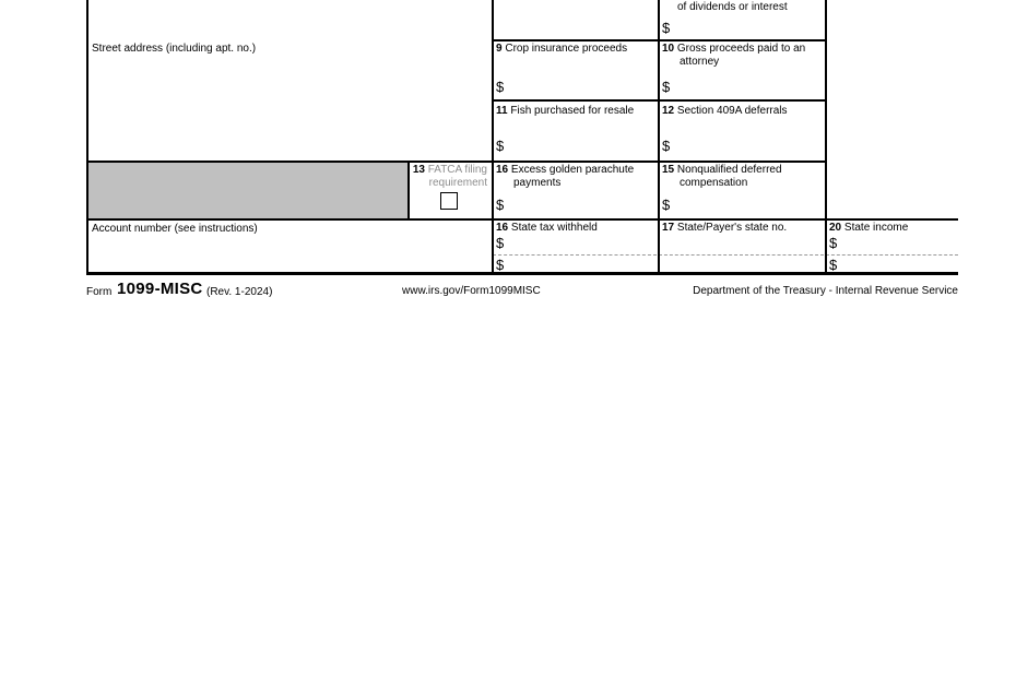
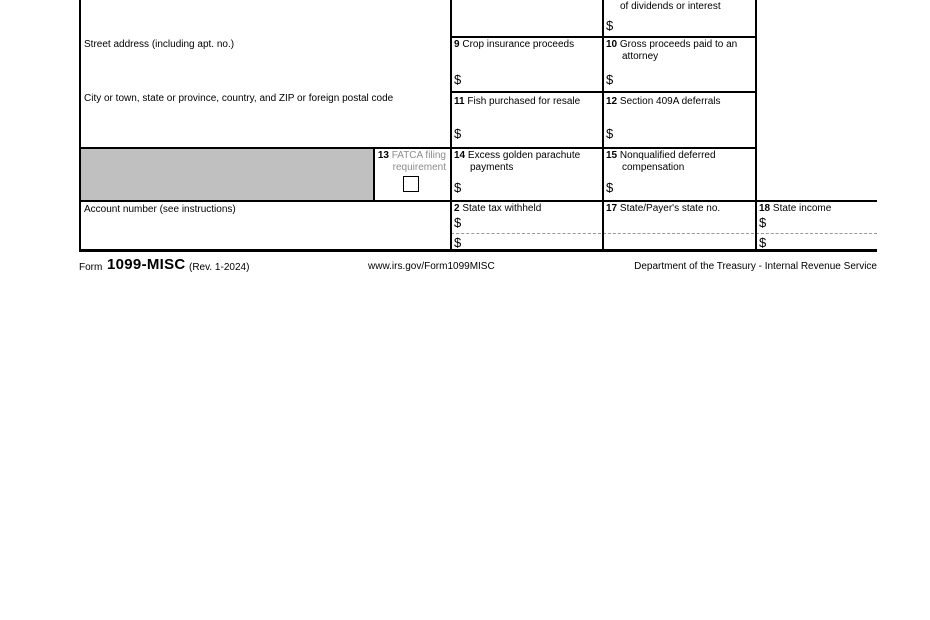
  Street address (including apt. no.)
+ City or town, state or province, country, and ZIP or foreign postal code
  Account number (see instructions)
  of dividends or interest
  $
  9 Crop insurance proceeds
  $
  10 Gross proceeds paid to an
  attorney
  $
  11 Fish purchased for resale
  $
  12 Section 409A deferrals
  $
  13 FATCA filing
  requirement
- 16 Excess golden parachute
+ 14 Excess golden parachute
  payments
  $
  15 Nonqualified deferred
  compensation
  $
- 16 State tax withheld
+ 2 State tax withheld
  $
  $
  17 State/Payer's state no.
- 20 State income
+ 18 State income
  $
  $
  Form
  1099-MISC
  (Rev. 1-2024)
  www.irs.gov/Form1099MISC
  Department of the Treasury - Internal Revenue Service
